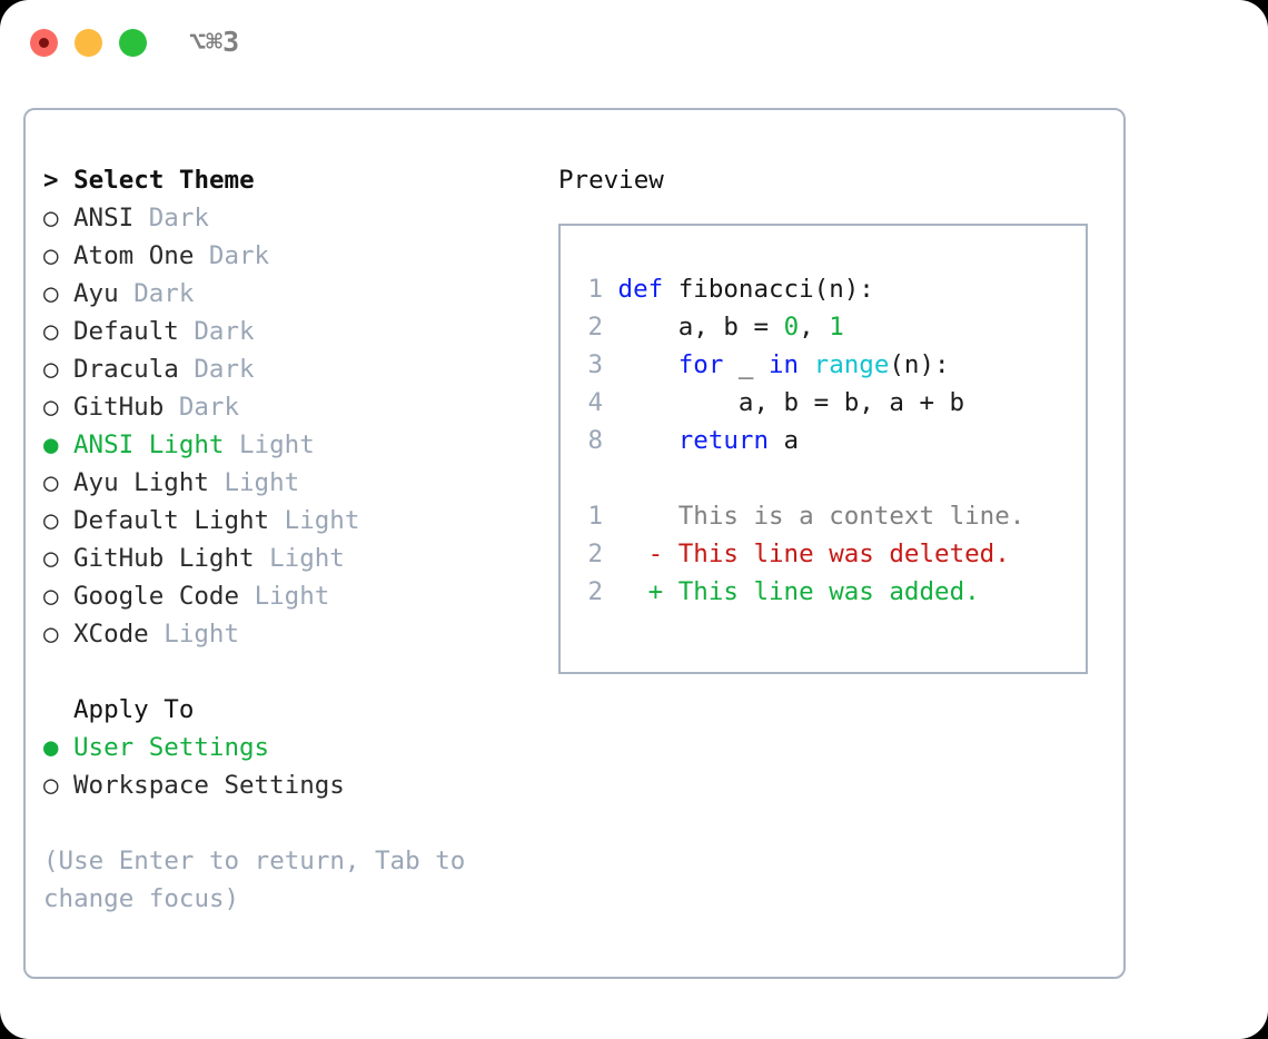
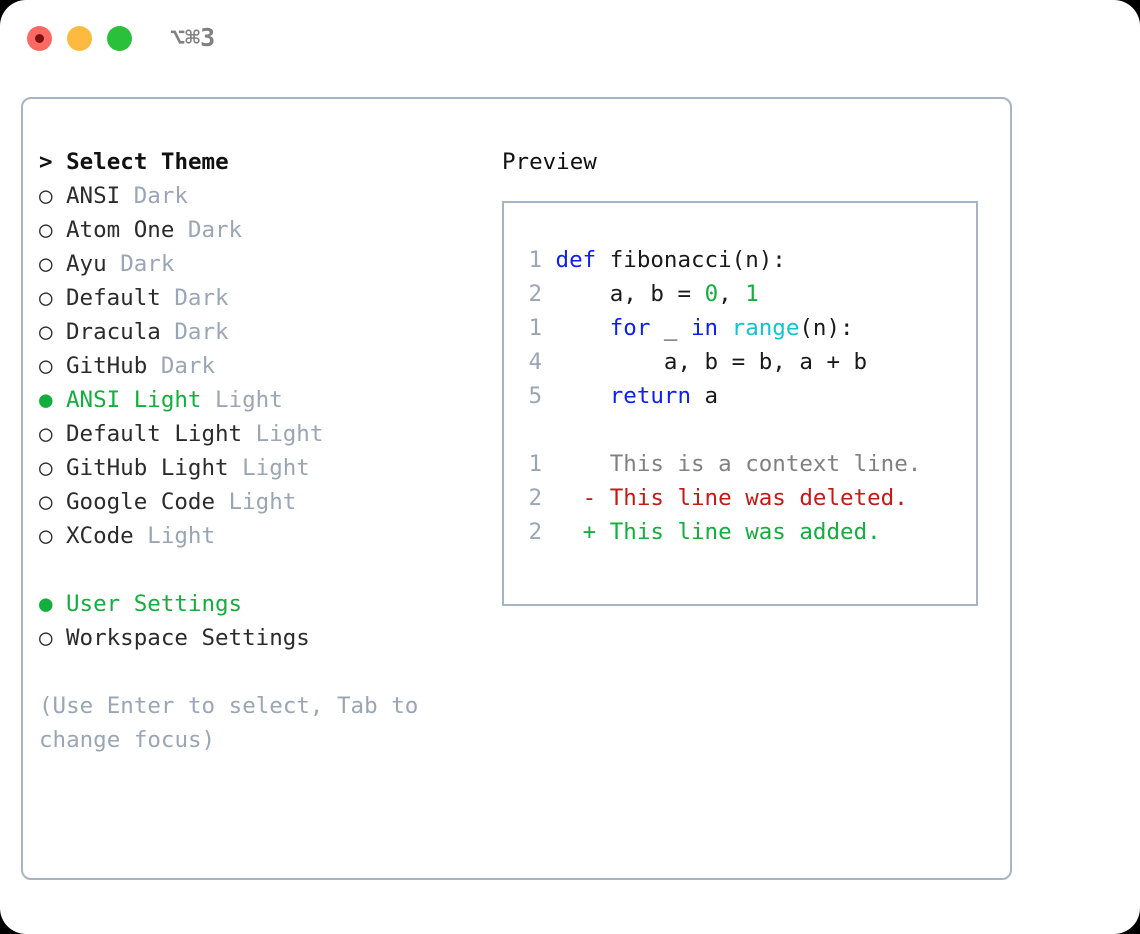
  ⌥⌘3
  > Select Theme
  ○ ANSI Dark
  ○ Atom One Dark
  ○ Ayu Dark
  ○ Default Dark
  ○ Dracula Dark
  ○ GitHub Dark
  ● ANSI Light Light
- ○ Ayu Light Light
  ○ Default Light Light
  ○ GitHub Light Light
  ○ Google Code Light
  ○ XCode Light
- Apply To
  ● User Settings
  ○ Workspace Settings
- (Use Enter to return, Tab to change focus)
+ (Use Enter to select, Tab to change focus)
  Preview
  1 def fibonacci(n):
  2 a, b = 0, 1
- 3 for _ in range(n):
+ 1 for _ in range(n):
  4 a, b = b, a + b
- 8 return a
+ 5 return a
  1 This is a context line.
  2 - This line was deleted.
  2 + This line was added.
